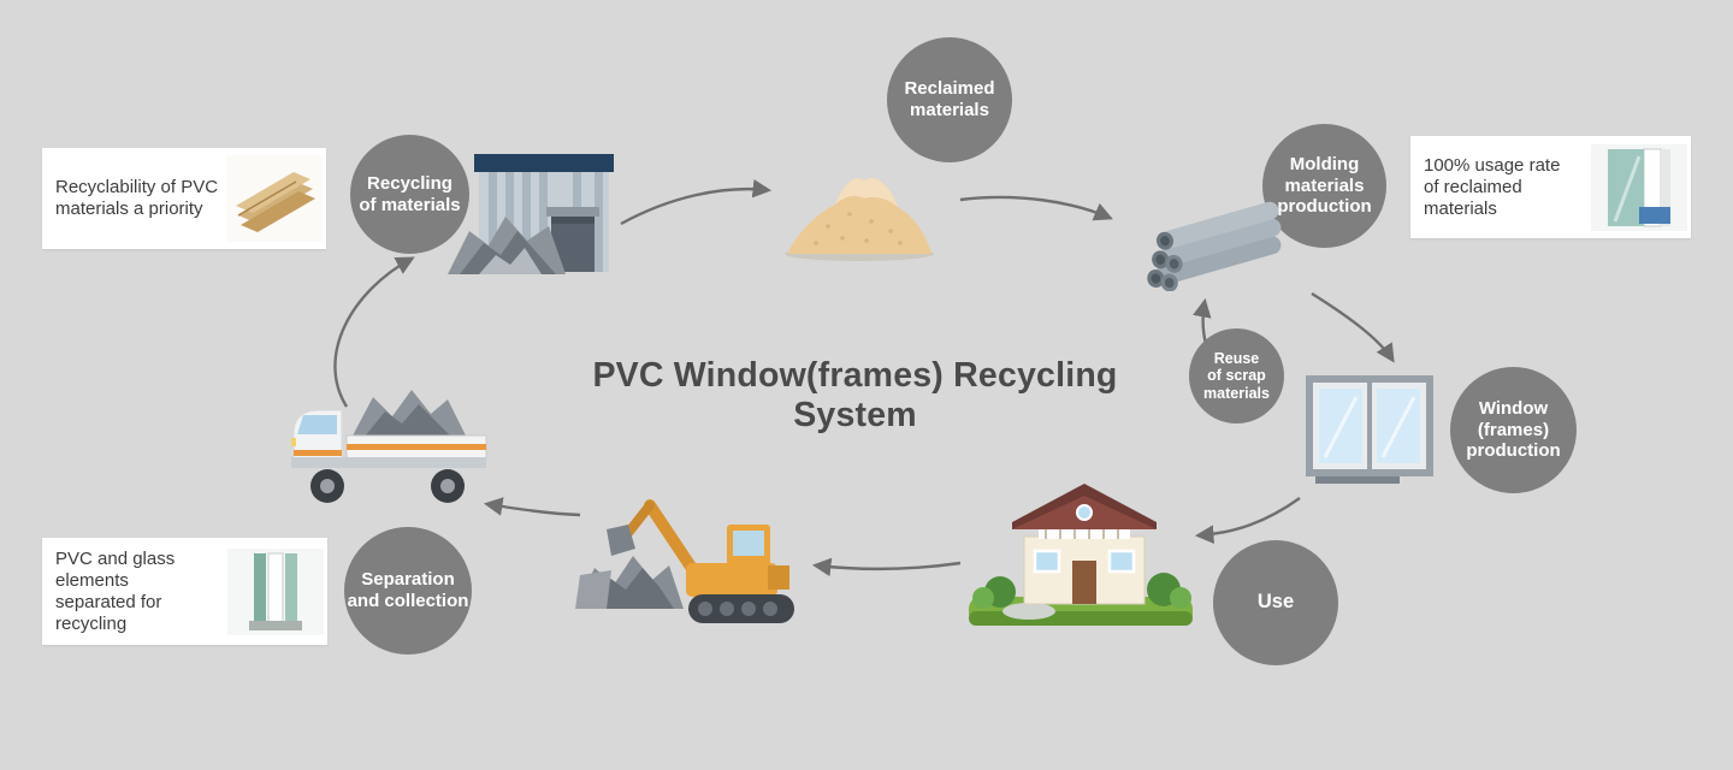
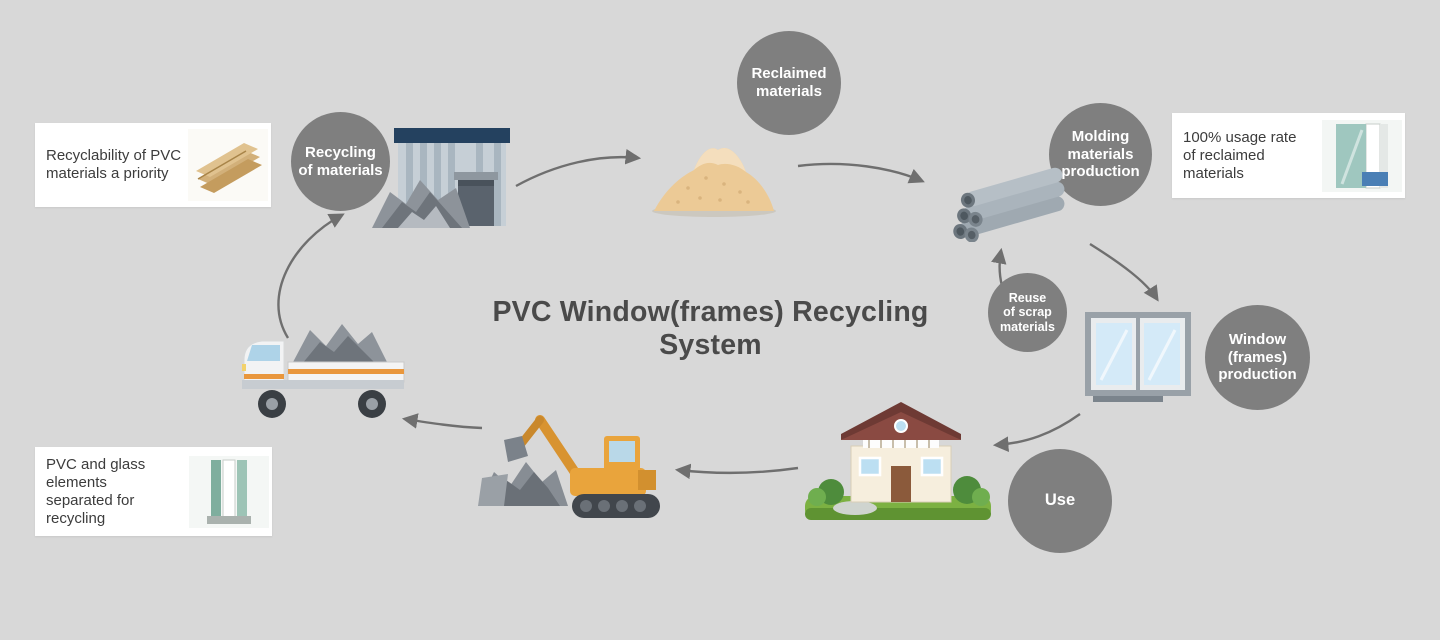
  PVC Window(frames) Recycling System
  Reclaimed
  materials
  Recycling
  of materials
  Molding
  materials
  production
  Reuse
  of scrap
  materials
  Window
  (frames)
  production
  Use
- Separation
- and collection
  Recyclability of PVC
  materials a priority
  100% usage rate
  of reclaimed materials
  PVC and glass
  elements
  separated for
  recycling
